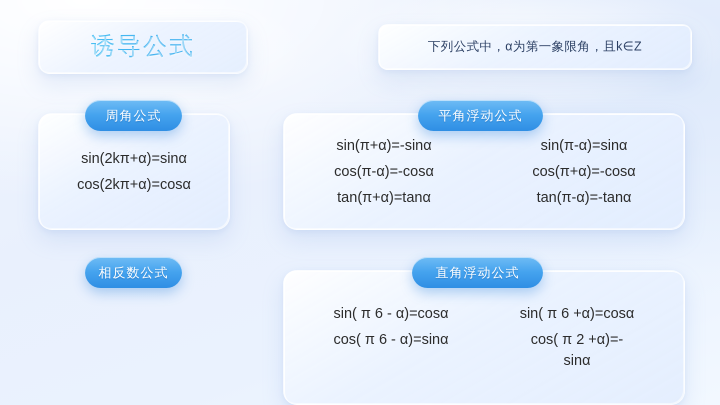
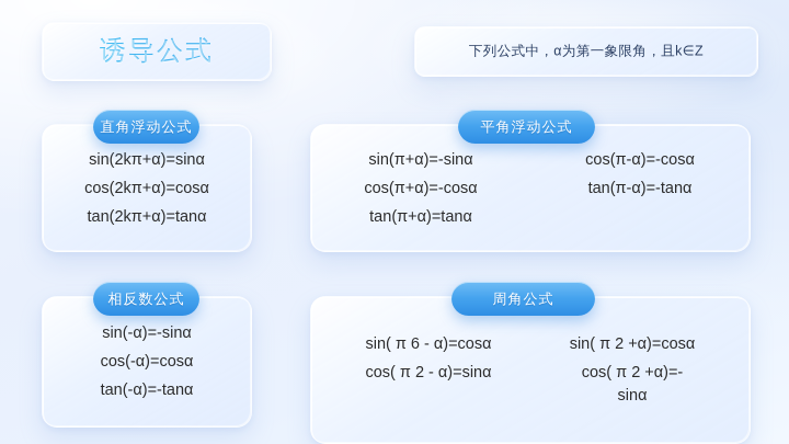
  诱导公式
  下列公式中，α为第一象限角，且k∈Z
- 周角公式
+ 直角浮动公式
  sin(2kπ+α)=sinα
  cos(2kπ+α)=cosα
+ tan(2kπ+α)=tanα
  平角浮动公式
  sin(π+α)=-sinα
- cos(π-α)=-cosα
+ cos(π+α)=-cosα
  tan(π+α)=tanα
- sin(π-α)=sinα
- cos(π+α)=-cosα
+ cos(π-α)=-cosα
  tan(π-α)=-tanα
  相反数公式
+ sin(-α)=-sinα
+ cos(-α)=cosα
+ tan(-α)=-tanα
- 直角浮动公式
+ 周角公式
  sin( π 6 - α)=cosα
- cos( π 6 - α)=sinα
+ cos( π 2 - α)=sinα
- sin( π 6 +α)=cosα
+ sin( π 2 +α)=cosα
  cos( π 2 +α)=-sinα
